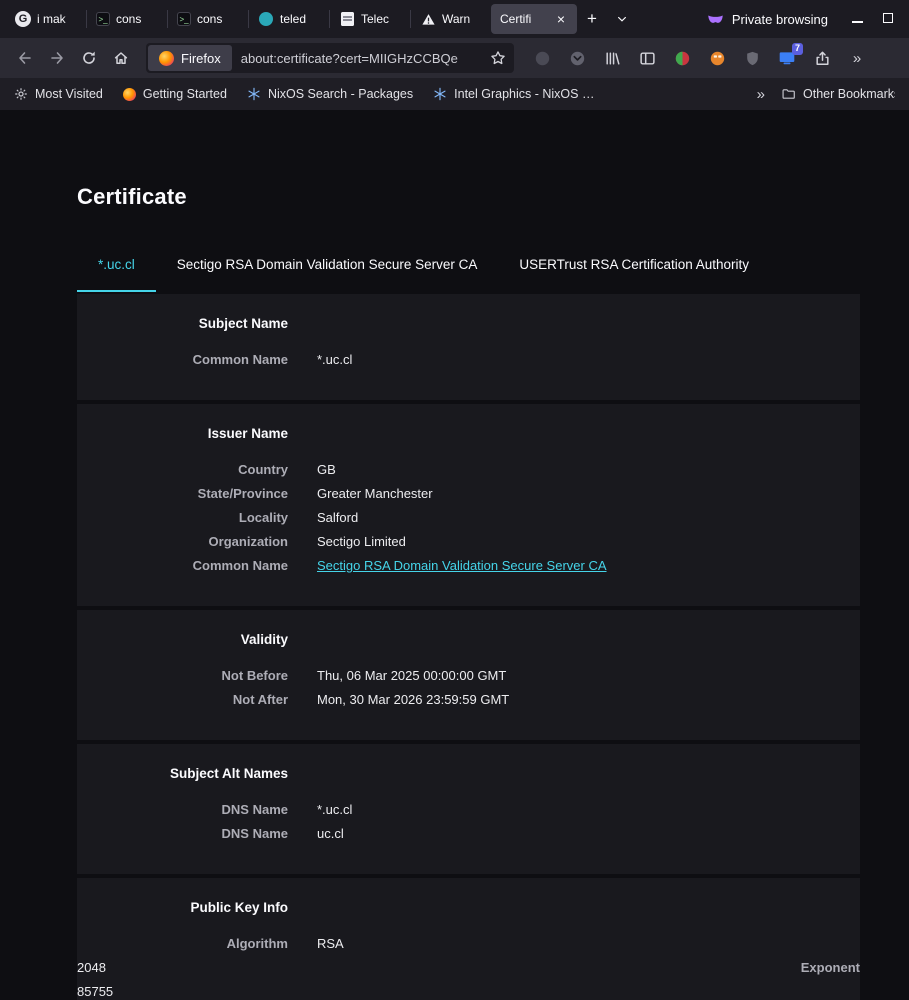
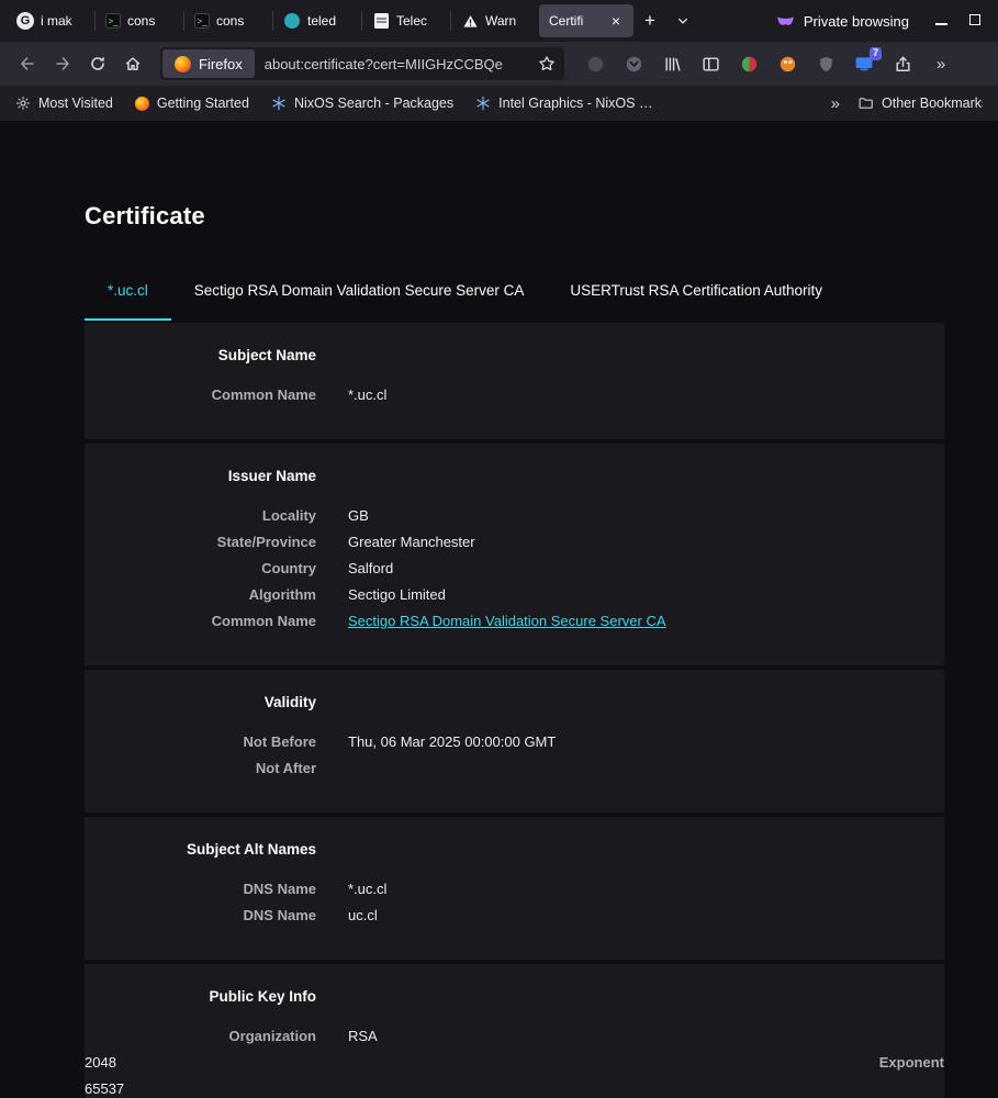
  i mak
  cons
  cons
  teled
  Telec
  Warn
  Certifi
  ×
  +
  Private browsing
  Firefox
  about:certificate?cert=MIIGHzCCBQe
  7
  »
  Most Visited
  Getting Started
  NixOS Search - Packages
  Intel Graphics - NixOS …
  »
  Other Bookmark
  Certificate
  *.uc.cl
  Sectigo RSA Domain Validation Secure Server CA
  USERTrust RSA Certification Authority
  Subject Name
  Common Name
  *.uc.cl
  Issuer Name
- Country
+ Locality
  GB
  State/Province
  Greater Manchester
- Locality
+ Country
  Salford
- Organization
+ Algorithm
  Sectigo Limited
  Common Name
  Sectigo RSA Domain Validation Secure Server CA
  Validity
  Not Before
  Thu, 06 Mar 2025 00:00:00 GMT
  Not After
- Mon, 30 Mar 2026 23:59:59 GMT
  Subject Alt Names
  DNS Name
  *.uc.cl
  DNS Name
  uc.cl
  Public Key Info
- Algorithm
+ Organization
  RSA
  2048
  Exponent
- 85755
+ 65537
